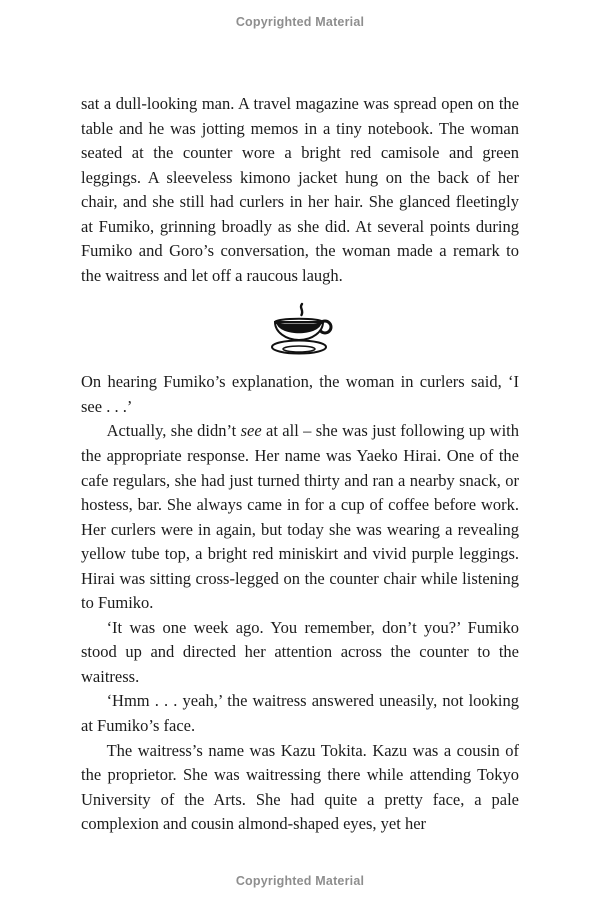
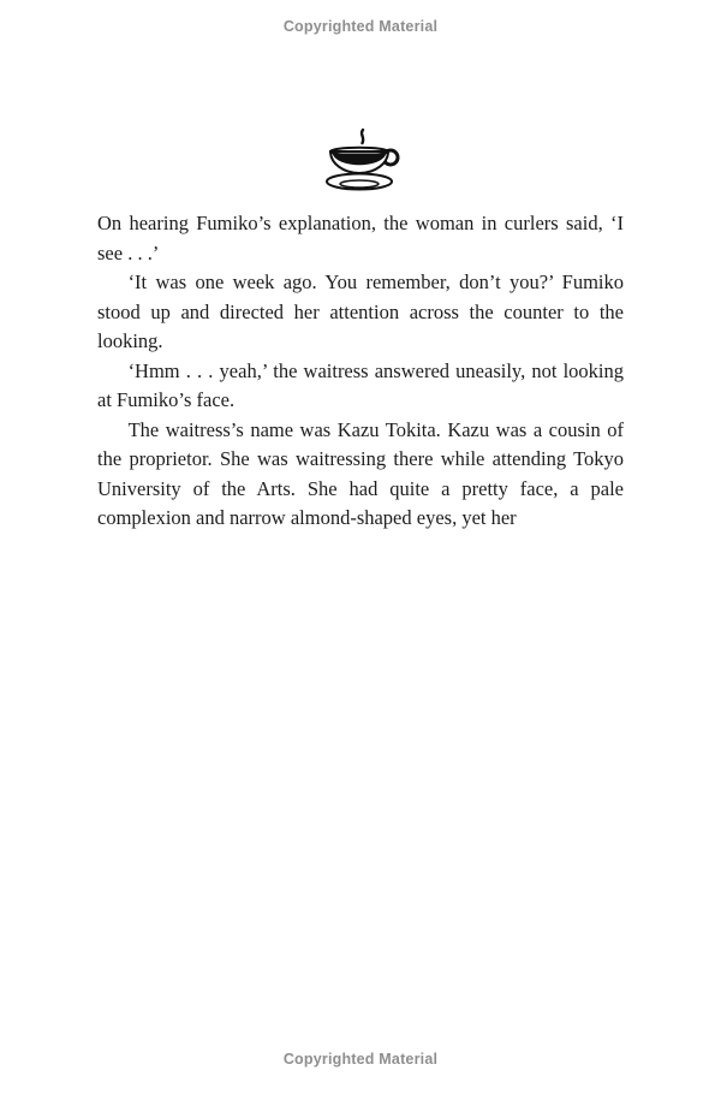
  Copyrighted Material
- sat a dull-looking man. A travel magazine was spread open on the table and he was jotting memos in a tiny notebook. The woman seated at the counter wore a bright red camisole and green leggings. A sleeveless kimono jacket hung on the back of her chair, and she still had curlers in her hair. She glanced fleetingly at Fumiko, grinning broadly as she did. At several points during Fumiko and Goro’s conversation, the woman made a remark to the waitress and let off a raucous laugh.
  On hearing Fumiko’s explanation, the woman in curlers said, ‘I see . . .’
- Actually, she didn’t see at all – she was just following up with the appropriate response. Her name was Yaeko Hirai. One of the cafe regulars, she had just turned thirty and ran a nearby snack, or hostess, bar. She always came in for a cup of coffee before work. Her curlers were in again, but today she was wearing a revealing yellow tube top, a bright red miniskirt and vivid purple leggings. Hirai was sitting cross-legged on the counter chair while listening to Fumiko.
- ‘It was one week ago. You remember, don’t you?’ Fumiko stood up and directed her attention across the counter to the waitress.
+ ‘It was one week ago. You remember, don’t you?’ Fumiko stood up and directed her attention across the counter to the looking.
  ‘Hmm . . . yeah,’ the waitress answered uneasily, not looking at Fumiko’s face.
- The waitress’s name was Kazu Tokita. Kazu was a cousin of the proprietor. She was waitressing there while attending Tokyo University of the Arts. She had quite a pretty face, a pale complexion and cousin almond-shaped eyes, yet her
+ The waitress’s name was Kazu Tokita. Kazu was a cousin of the proprietor. She was waitressing there while attending Tokyo University of the Arts. She had quite a pretty face, a pale complexion and narrow almond-shaped eyes, yet her
  Copyrighted Material
